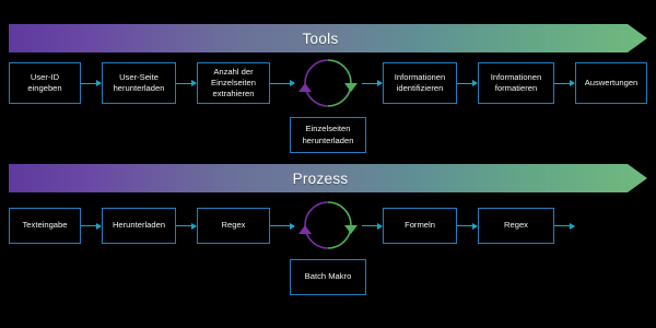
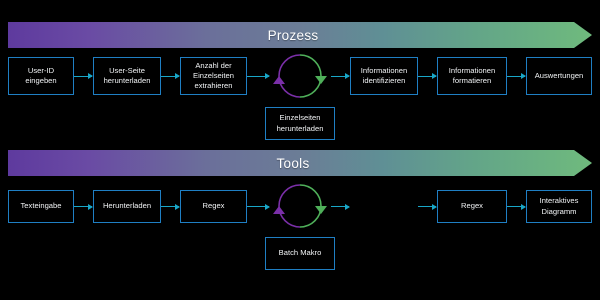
- Tools
+ Prozess
  User-ID
  eingeben
  User-Seite
  herunterladen
  Anzahl der
  Einzelseiten
  extrahieren
  Einzelseiten
  herunterladen
  Informationen
  identifizieren
  Informationen
  formatieren
  Auswertungen
- Prozess
+ Tools
  Texteingabe
  Herunterladen
  Regex
  Batch Makro
- Formeln
  Regex
+ Interaktives
+ Diagramm
